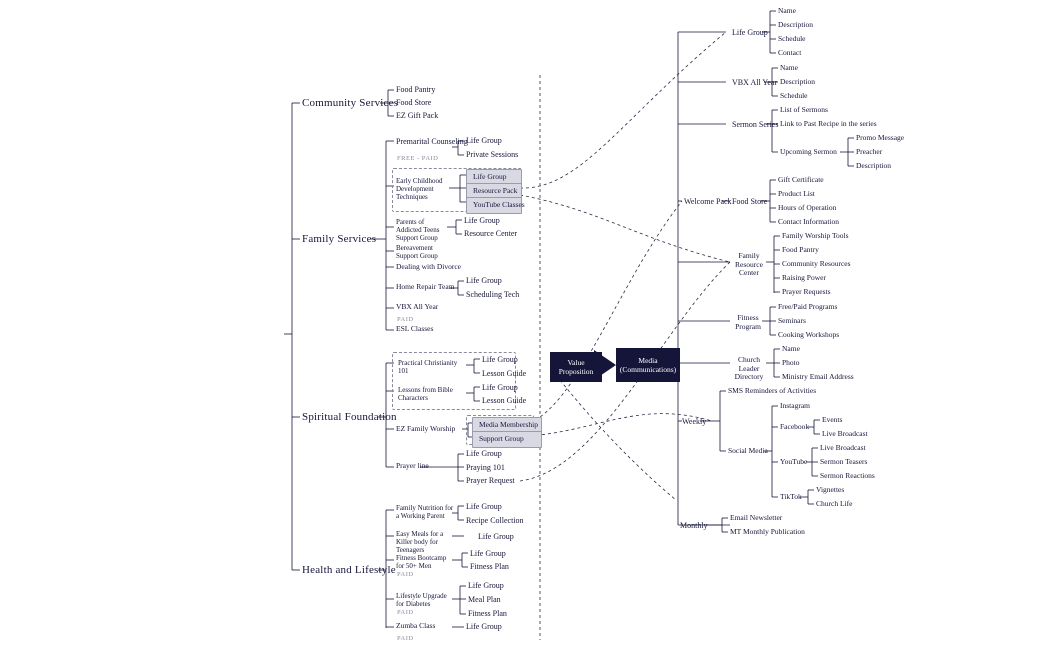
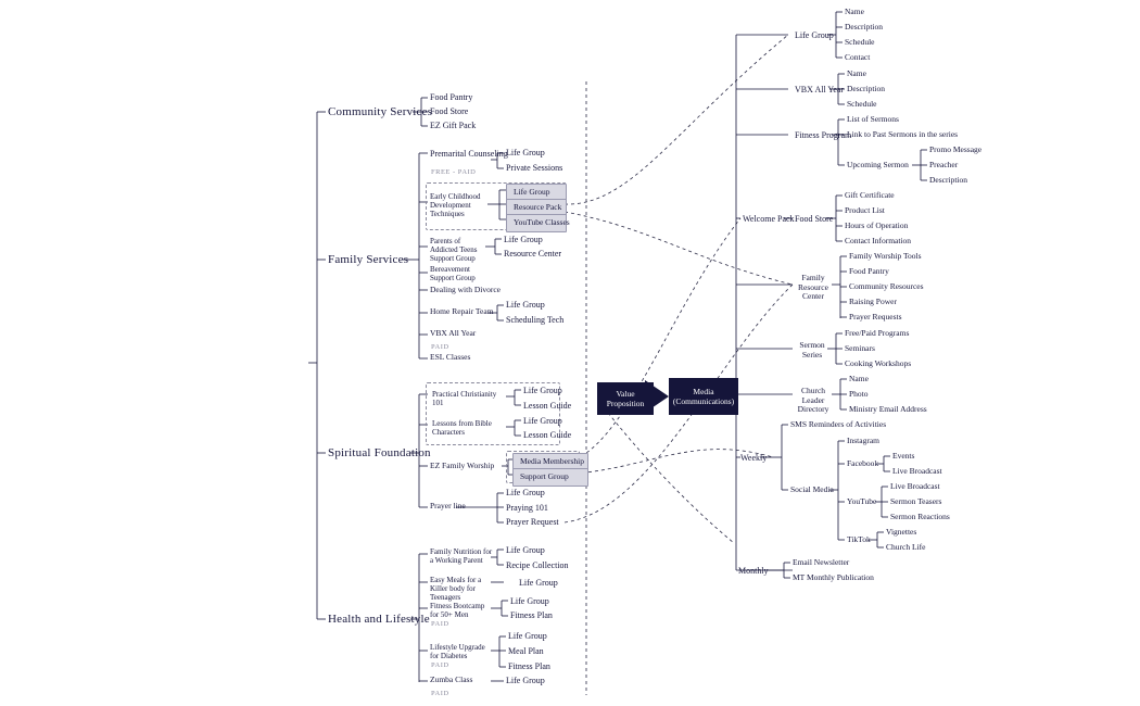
  Community Services
  Family Services
  Spiritual Foundation
  Health and Lifestyle
  Food Pantry
  Food Store
  EZ Gift Pack
  Premarital Counseling
  Life Group
  Private Sessions
  Early Childhood Development Techniques
  Life Group
  Resource Pack
  YouTube Classes
  Parents of Addicted Teens Support Group
  Life Group
  Resource Center
  Bereavement Support Group
  Dealing with Divorce
  Home Repair Team
  Life Group
  Scheduling Tech
  VBX All Year
  ESL Classes
  Practical Christianity 101
  Life Group
  Lesson Guide
  Lessons from Bible Characters
  Life Group
  Lesson Guide
  EZ Family Worship
  Media Membership
  Support Group
  Prayer line
  Life Group
  Praying 101
  Prayer Request
  Family Nutrition for a Working Parent
  Life Group
  Recipe Collection
  Easy Meals for a Killer body for Teenagers
  Life Group
  Fitness Bootcamp for 50+ Men
  Life Group
  Fitness Plan
  Lifestyle Upgrade for Diabetes
  Life Group
  Meal Plan
  Fitness Plan
  Zumba Class
  Life Group
  Value Proposition
  Media (Communications)
  Life Group
  Name
  Description
  Schedule
  Contact
  VBX All Year
  Name
  Description
  Schedule
- Sermon Series
+ Fitness Program
  List of Sermons
- Link to Past Recipe in the series
+ Link to Past Sermons in the series
  Upcoming Sermon
  Promo Message
  Preacher
  Description
  Welcome Pack
  Food Store
  Gift Certificate
  Product List
  Hours of Operation
  Contact Information
  Family Resource Center
  Family Worship Tools
  Food Pantry
  Community Resources
  Raising Power
  Prayer Requests
- Fitness Program
+ Sermon Series
  Free/Paid Programs
  Seminars
  Cooking Workshops
  Church Leader Directory
  Name
  Photo
  Ministry Email Address
  Weekly
  SMS Reminders of Activities
  Social Media
  Instagram
  Facebook
  Events
  Live Broadcast
  YouTube
  Live Broadcast
  Sermon Teasers
  Sermon Reactions
  TikTok
  Vignettes
  Church Life
  Monthly
  Email Newsletter
  MT Monthly Publication
